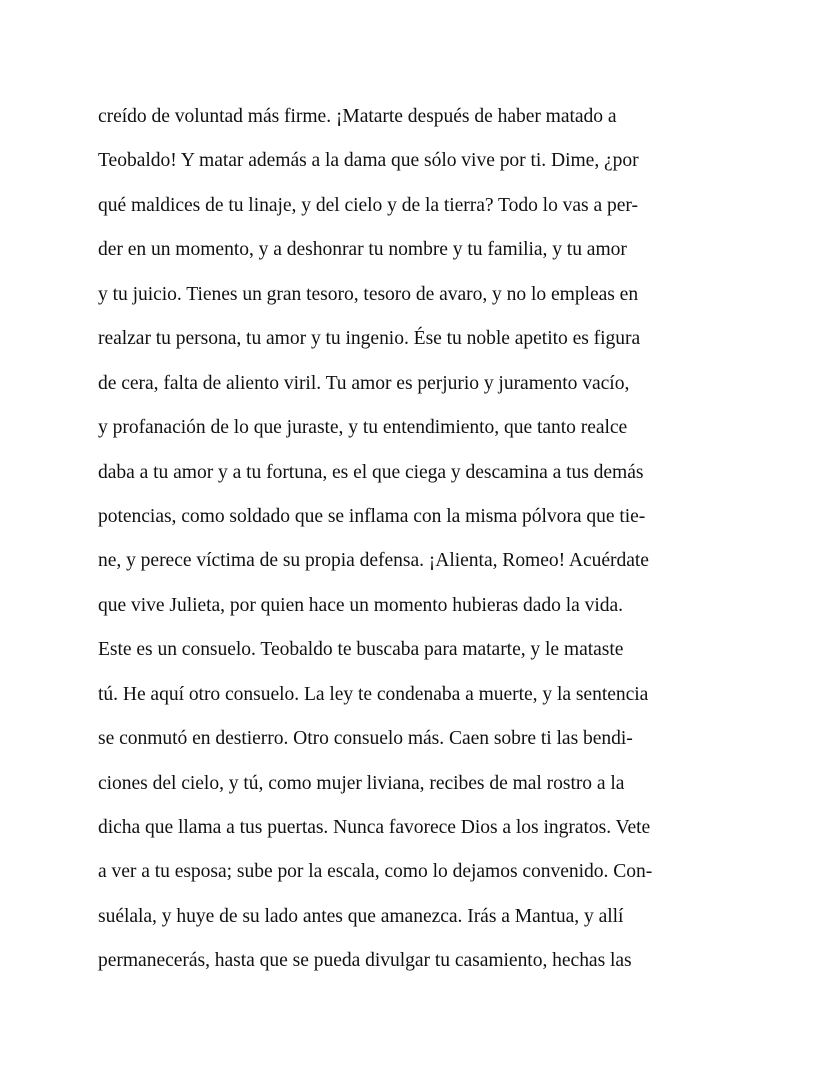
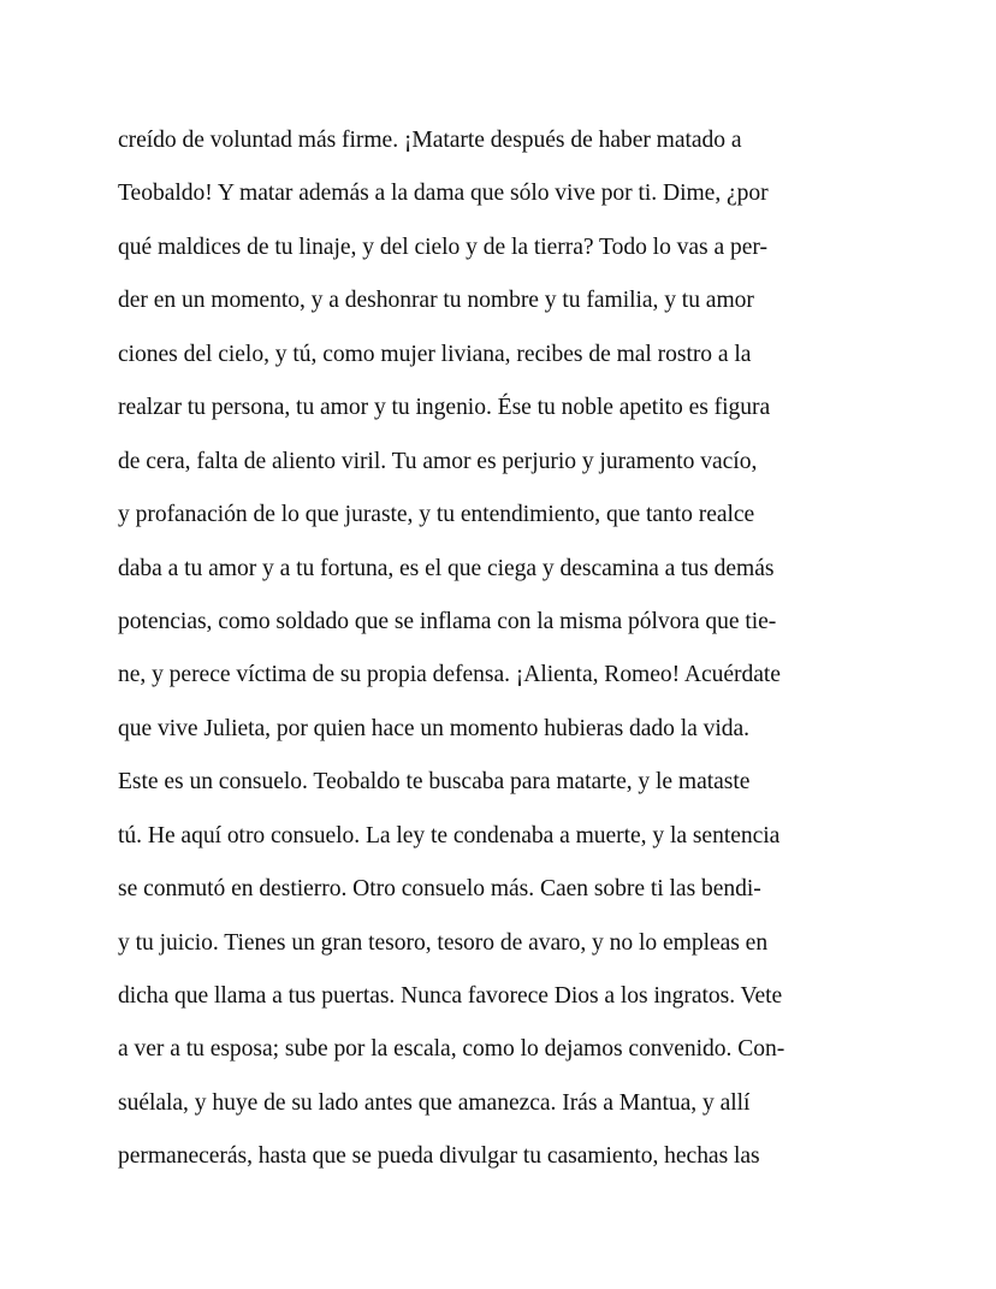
  creído de voluntad más firme. ¡Matarte después de haber matado a
  Teobaldo! Y matar además a la dama que sólo vive por ti. Dime, ¿por
  qué maldices de tu linaje, y del cielo y de la tierra? Todo lo vas a per-
  der en un momento, y a deshonrar tu nombre y tu familia, y tu amor
- y tu juicio. Tienes un gran tesoro, tesoro de avaro, y no lo empleas en
+ ciones del cielo, y tú, como mujer liviana, recibes de mal rostro a la
  realzar tu persona, tu amor y tu ingenio. Ése tu noble apetito es figura
  de cera, falta de aliento viril. Tu amor es perjurio y juramento vacío,
  y profanación de lo que juraste, y tu entendimiento, que tanto realce
  daba a tu amor y a tu fortuna, es el que ciega y descamina a tus demás
  potencias, como soldado que se inflama con la misma pólvora que tie-
  ne, y perece víctima de su propia defensa. ¡Alienta, Romeo! Acuérdate
  que vive Julieta, por quien hace un momento hubieras dado la vida.
  Este es un consuelo. Teobaldo te buscaba para matarte, y le mataste
  tú. He aquí otro consuelo. La ley te condenaba a muerte, y la sentencia
  se conmutó en destierro. Otro consuelo más. Caen sobre ti las bendi-
- ciones del cielo, y tú, como mujer liviana, recibes de mal rostro a la
+ y tu juicio. Tienes un gran tesoro, tesoro de avaro, y no lo empleas en
  dicha que llama a tus puertas. Nunca favorece Dios a los ingratos. Vete
  a ver a tu esposa; sube por la escala, como lo dejamos convenido. Con-
  suélala, y huye de su lado antes que amanezca. Irás a Mantua, y allí
  permanecerás, hasta que se pueda divulgar tu casamiento, hechas las
